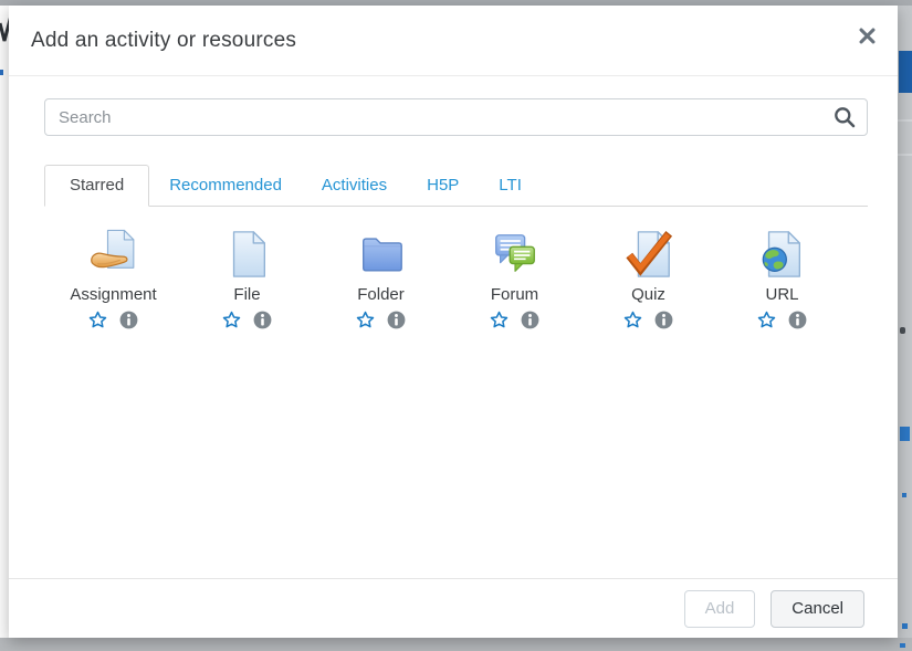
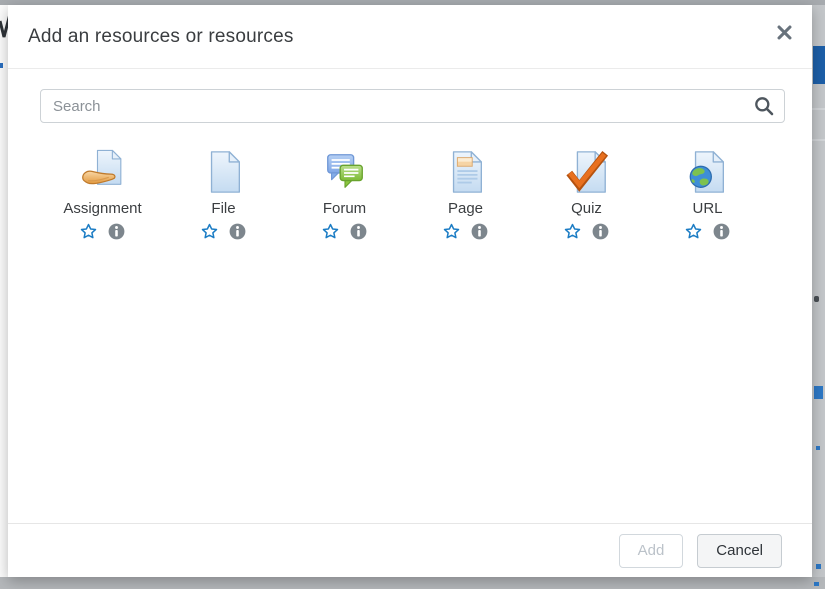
- Add an activity or resources
+ Add an resources or resources
  Search
- Starred
- Recommended
- Activities
- H5P
- LTI
  Assignment
  File
- Folder
  Forum
+ Page
  Quiz
  URL
  Add
  Cancel
